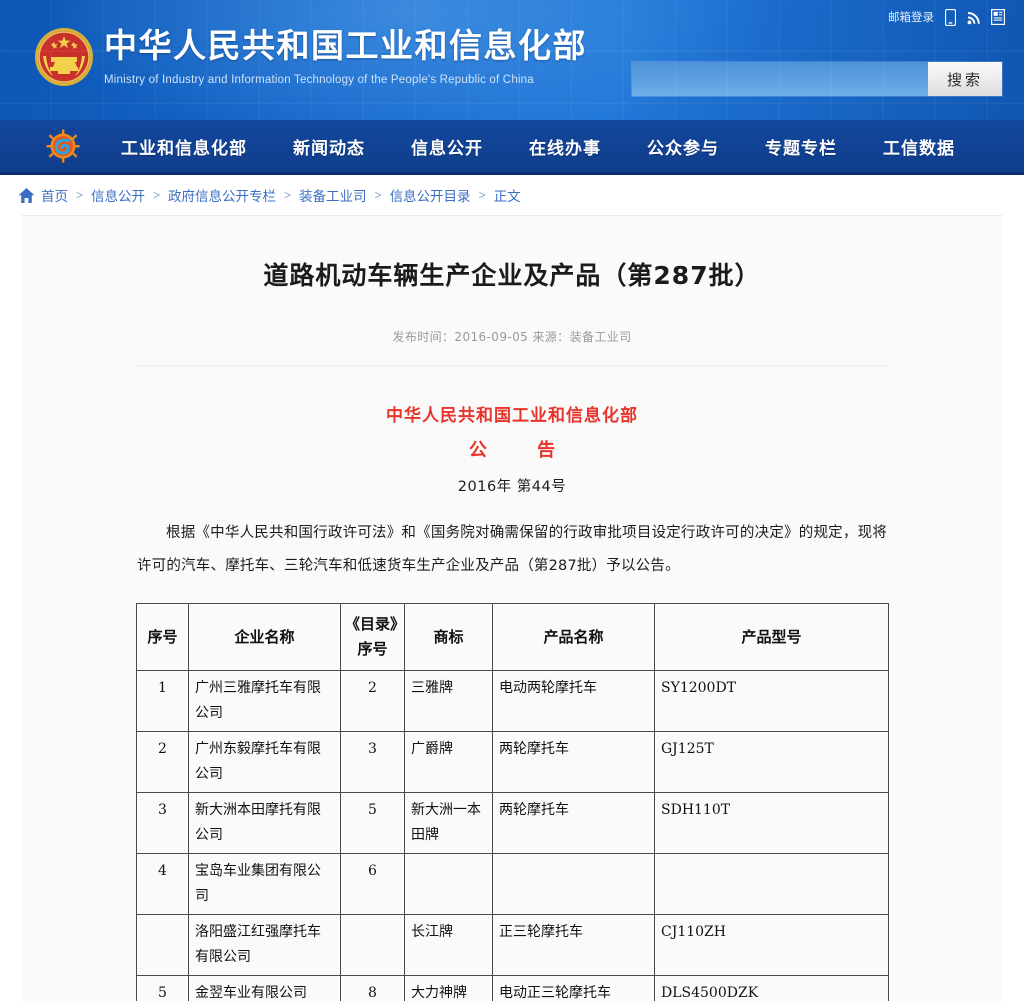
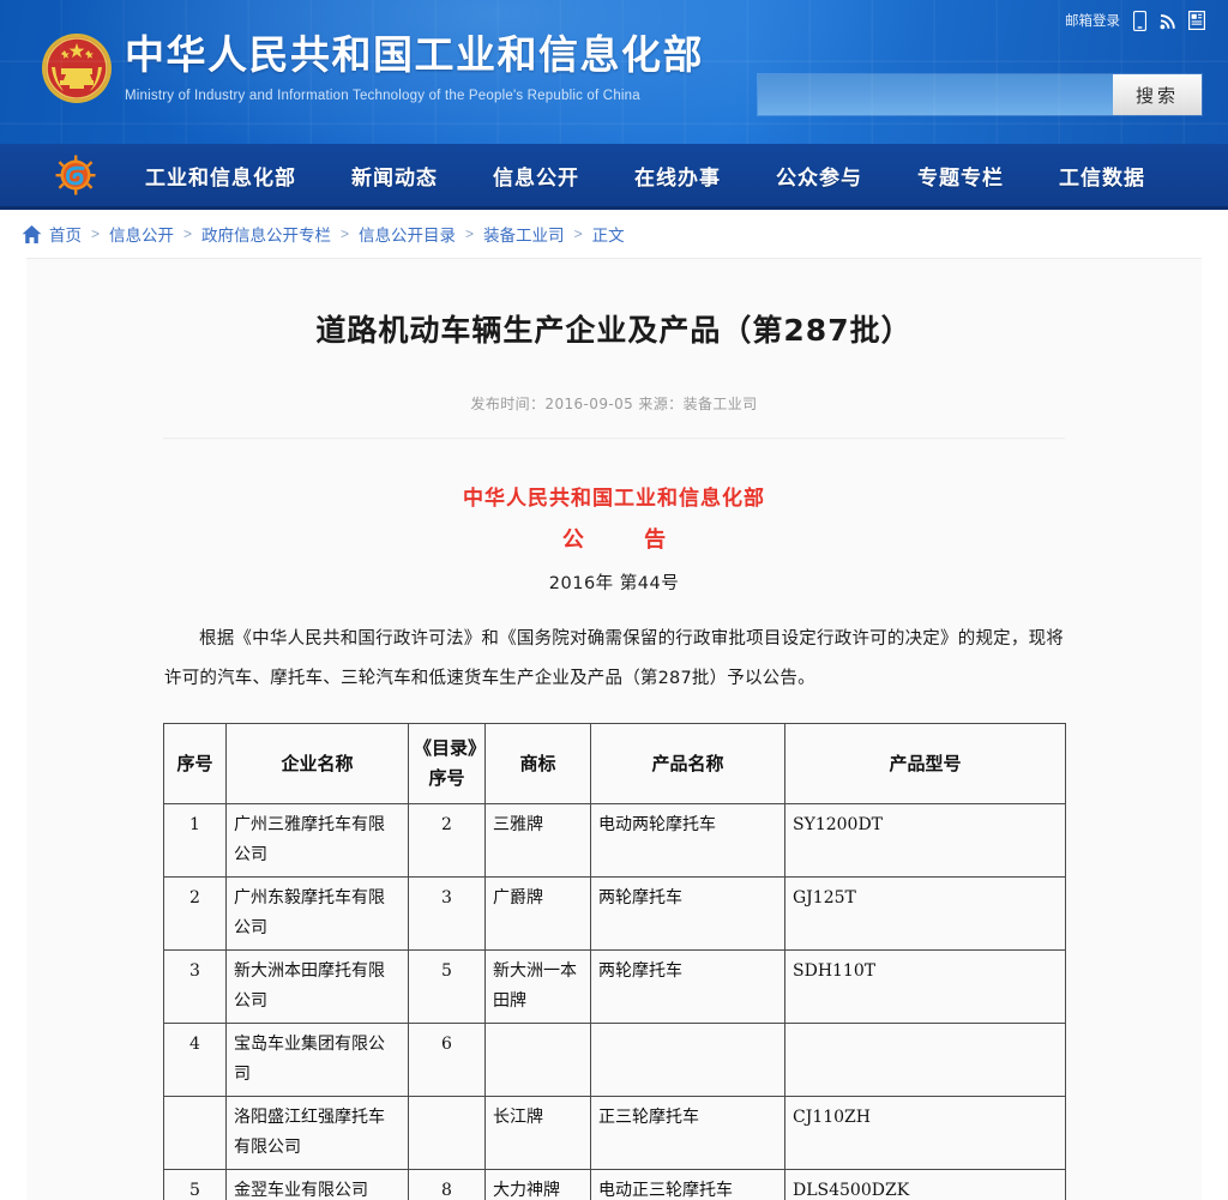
  工业和信息化部
  新闻动态
  信息公开
  在线办事
  公众参与
  专题专栏
  工信数据
  首页
  >
  信息公开
  >
  政府信息公开专栏
  >
- 装备工业司
+ 信息公开目录
  >
- 信息公开目录
+ 装备工业司
  >
  正文
  道路机动车辆生产企业及产品（第287批）
  发布时间：2016-09-05 来源：装备工业司
  中华人民共和国工业和信息化部
  公 告
  2016年 第44号
  根据《中华人民共和国行政许可法》和《国务院对确需保留的行政审批项目设定行政许可的决定》的规定，现将许可的汽车、摩托车、三轮汽车和低速货车生产企业及产品（第287批）予以公告。
  序号	企业名称	《目录》 序号	商标	产品名称	产品型号
  1	广州三雅摩托车有限公司	2	三雅牌	电动两轮摩托车	SY1200DT
  2	广州东毅摩托车有限公司	3	广爵牌	两轮摩托车	GJ125T
  3	新大洲本田摩托有限公司	5	新大洲一本田牌	两轮摩托车	SDH110T
  4	宝岛车业集团有限公司	6
  	洛阳盛江红强摩托车有限公司		长江牌	正三轮摩托车	CJ110ZH
  5	金翌车业有限公司	8	大力神牌	电动正三轮摩托车	DLS4500DZK
